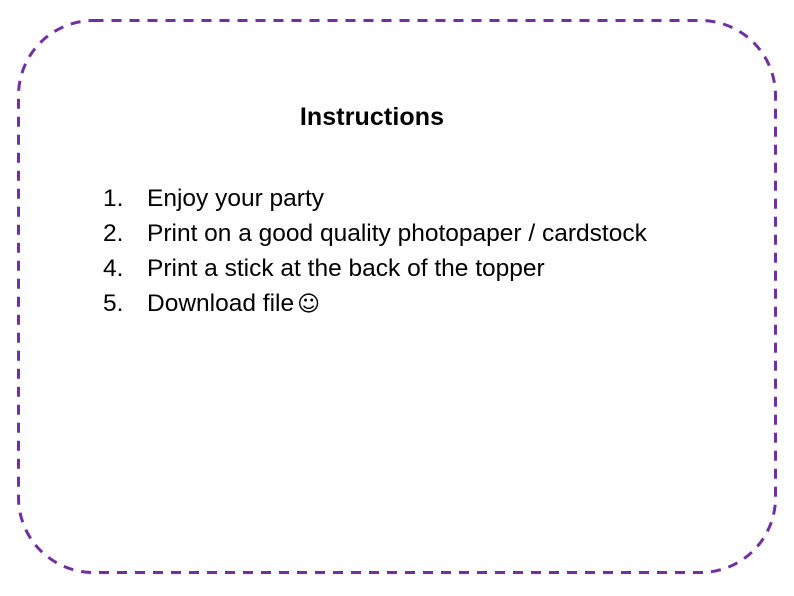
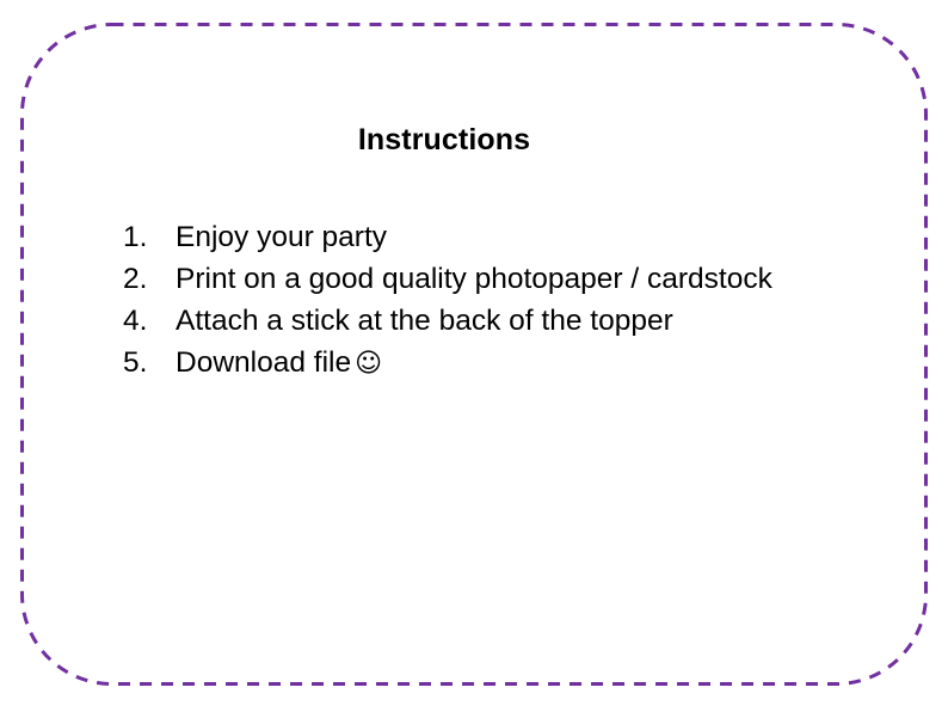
  Instructions
  1.
  Enjoy your party
  2.
  Print on a good quality photopaper / cardstock
  4.
- Print a stick at the back of the topper
+ Attach a stick at the back of the topper
  5.
  Download file
  ☺
